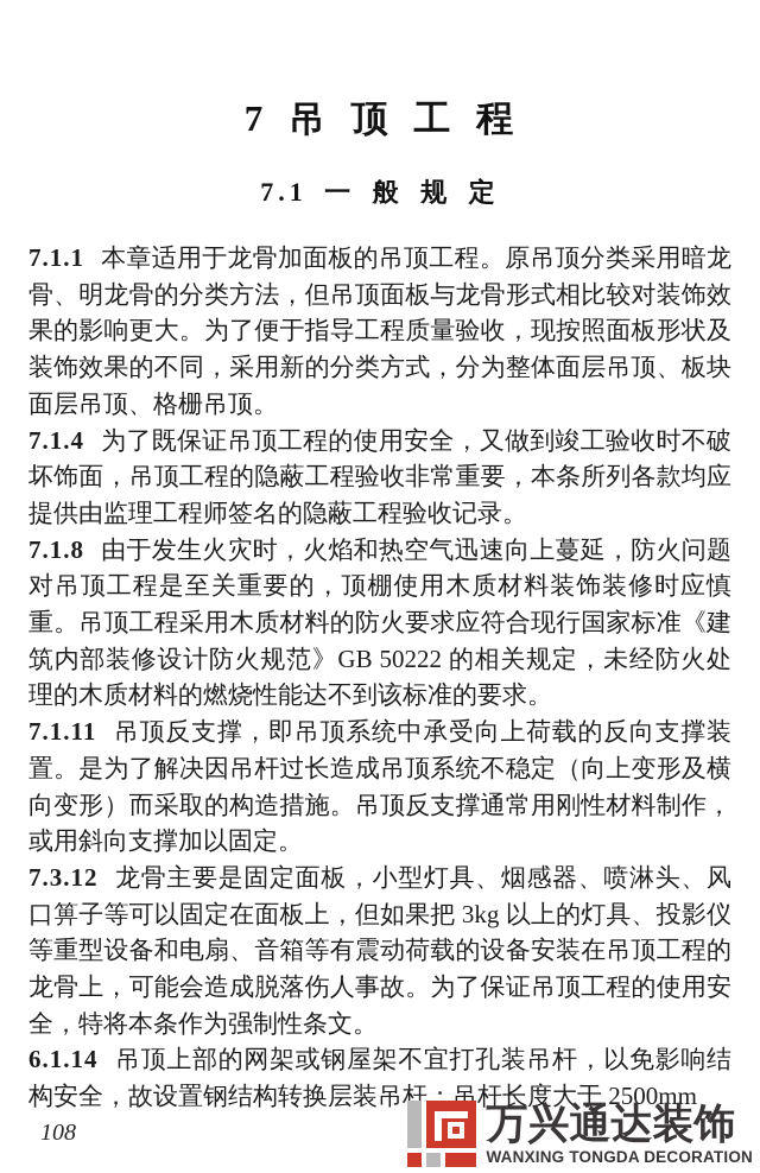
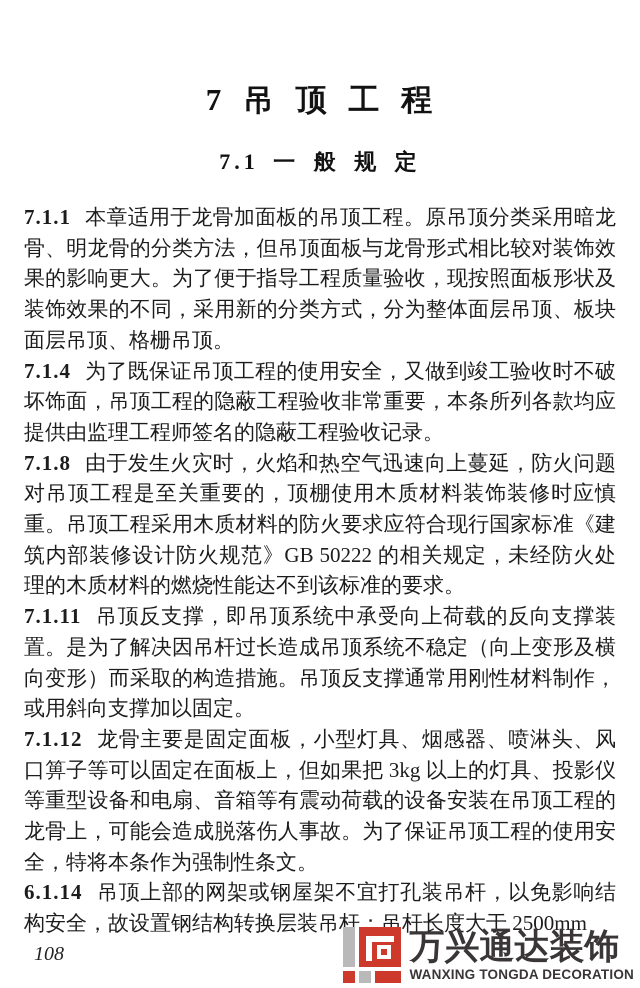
  7 吊 顶 工 程
  7.1 一 般 规 定
  7.1.1 本章适用于龙骨加面板的吊顶工程。原吊顶分类采用暗龙骨、明龙骨的分类方法，但吊顶面板与龙骨形式相比较对装饰效果的影响更大。为了便于指导工程质量验收，现按照面板形状及装饰效果的不同，采用新的分类方式，分为整体面层吊顶、板块面层吊顶、格栅吊顶。
  7.1.4 为了既保证吊顶工程的使用安全，又做到竣工验收时不破坏饰面，吊顶工程的隐蔽工程验收非常重要，本条所列各款均应提供由监理工程师签名的隐蔽工程验收记录。
  7.1.8 由于发生火灾时，火焰和热空气迅速向上蔓延，防火问题对吊顶工程是至关重要的，顶棚使用木质材料装饰装修时应慎重。吊顶工程采用木质材料的防火要求应符合现行国家标准《建筑内部装修设计防火规范》GB 50222 的相关规定，未经防火处理的木质材料的燃烧性能达不到该标准的要求。
  7.1.11 吊顶反支撑，即吊顶系统中承受向上荷载的反向支撑装置。是为了解决因吊杆过长造成吊顶系统不稳定（向上变形及横向变形）而采取的构造措施。吊顶反支撑通常用刚性材料制作，或用斜向支撑加以固定。
- 7.3.12 龙骨主要是固定面板，小型灯具、烟感器、喷淋头、风口箅子等可以固定在面板上，但如果把 3kg 以上的灯具、投影仪等重型设备和电扇、音箱等有震动荷载的设备安装在吊顶工程的龙骨上，可能会造成脱落伤人事故。为了保证吊顶工程的使用安全，特将本条作为强制性条文。
+ 7.1.12 龙骨主要是固定面板，小型灯具、烟感器、喷淋头、风口箅子等可以固定在面板上，但如果把 3kg 以上的灯具、投影仪等重型设备和电扇、音箱等有震动荷载的设备安装在吊顶工程的龙骨上，可能会造成脱落伤人事故。为了保证吊顶工程的使用安全，特将本条作为强制性条文。
  6.1.14 吊顶上部的网架或钢屋架不宜打孔装吊杆，以免影响结构安全，故设置钢结构转换层装吊杆；吊杆长度大于 2500mm
  108
  万兴通达装饰
  WANXING TONGDA DECORATION
